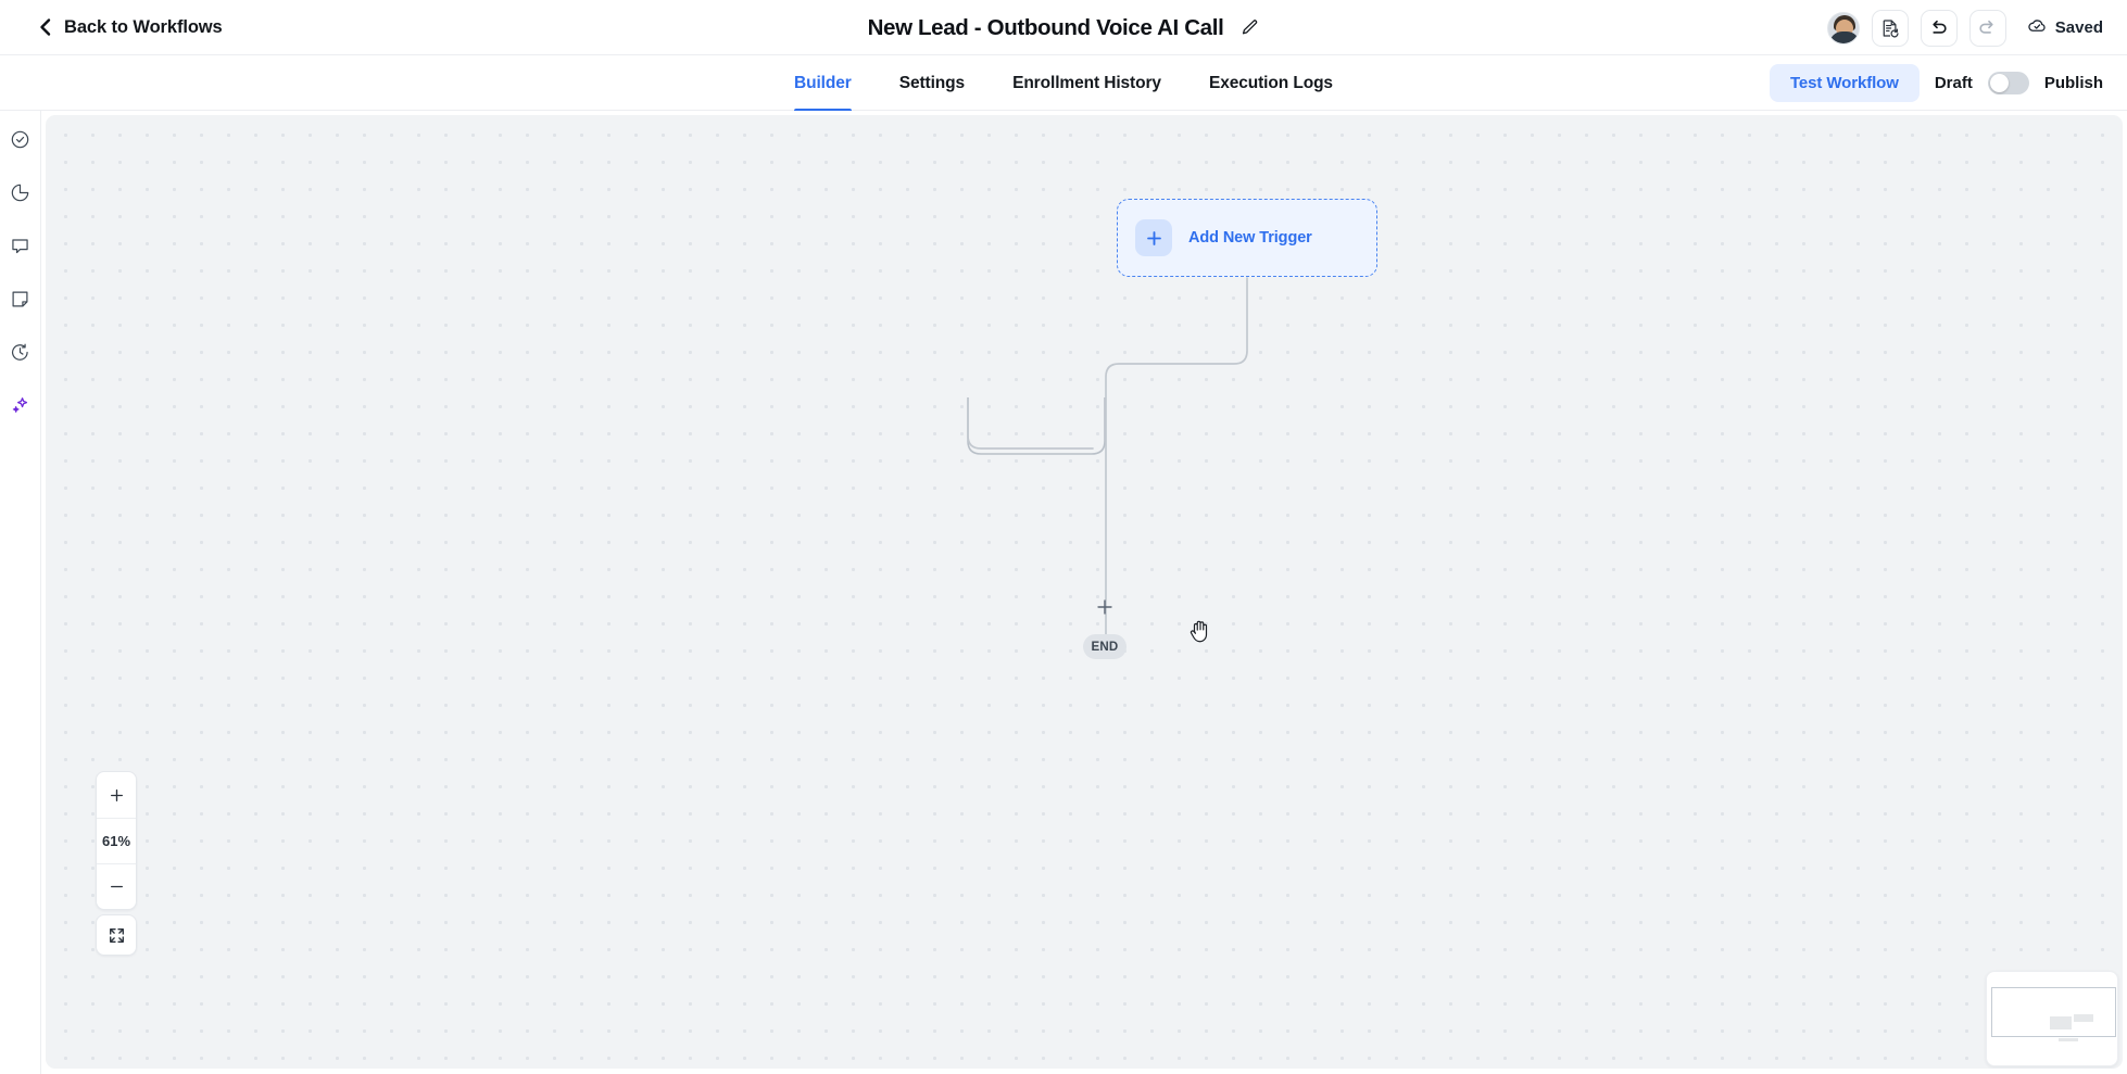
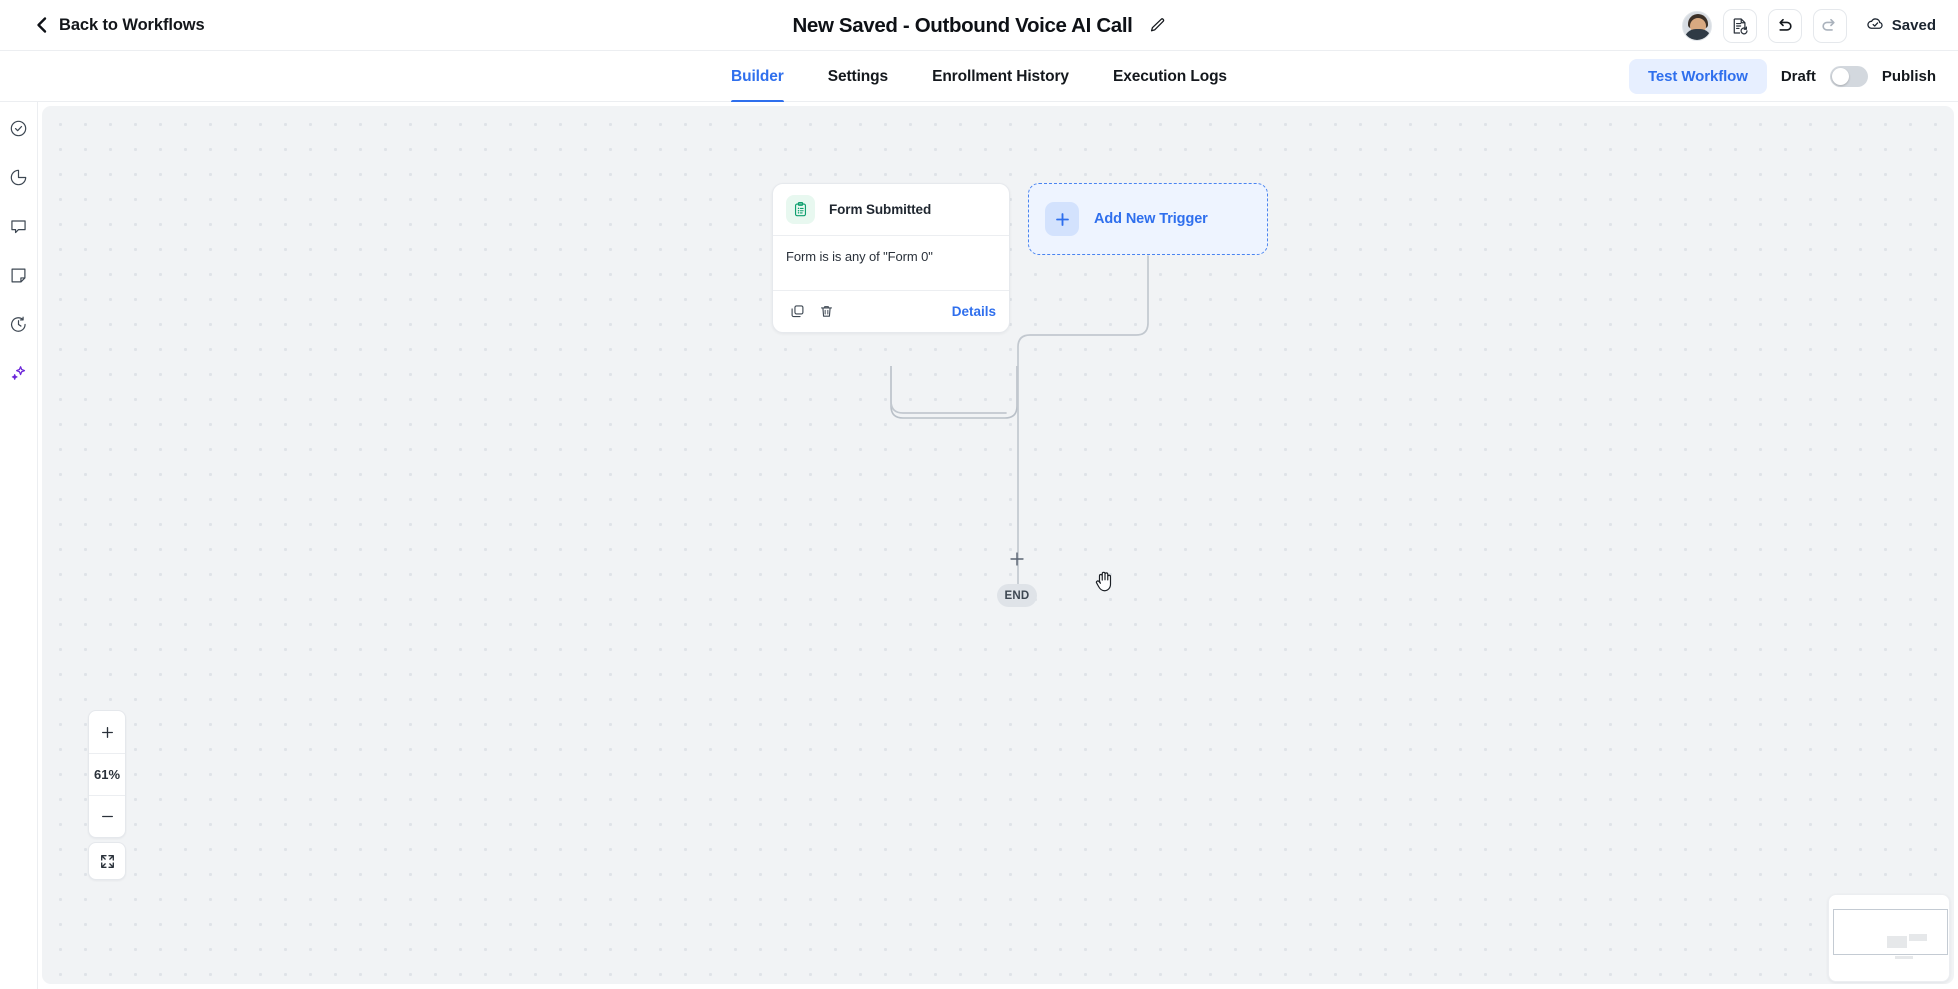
  Back to Workflows
- New Lead - Outbound Voice AI Call
+ New Saved - Outbound Voice AI Call
  Saved
  Builder
  Settings
  Enrollment History
  Execution Logs
  Test Workflow
  Draft
  Publish
+ Form Submitted
+ Form is is any of "Form 0"
+ Details
  Add New Trigger
  END
  61%
